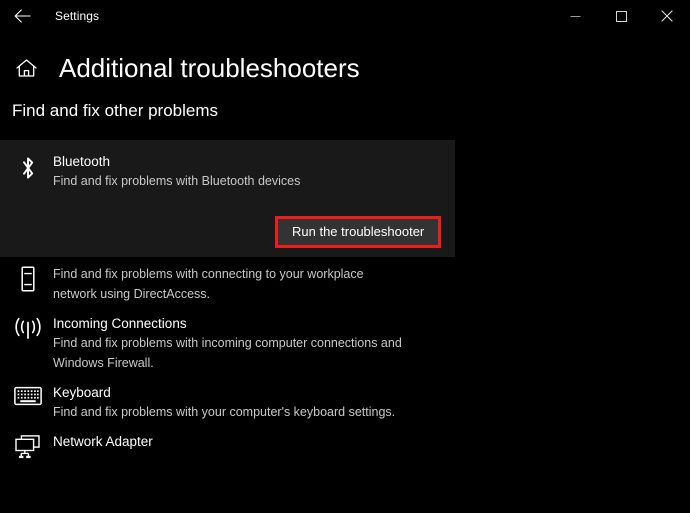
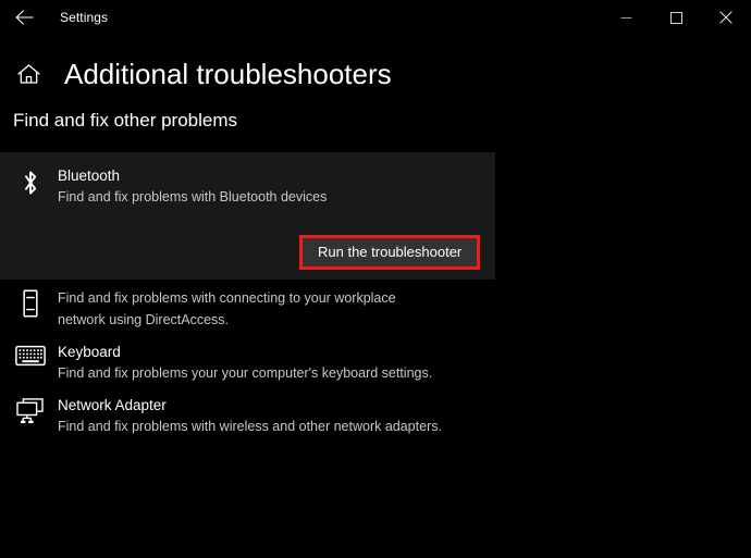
  Settings
  Additional troubleshooters
  Find and fix other problems
  Bluetooth
  Find and fix problems with Bluetooth devices
  Run the troubleshooter
  Find and fix problems with connecting to your workplace
  network using DirectAccess.
- Incoming Connections
- Find and fix problems with incoming computer connections and
- Windows Firewall.
  Keyboard
- Find and fix problems with your computer's keyboard settings.
+ Find and fix problems your your computer's keyboard settings.
  Network Adapter
+ Find and fix problems with wireless and other network adapters.
